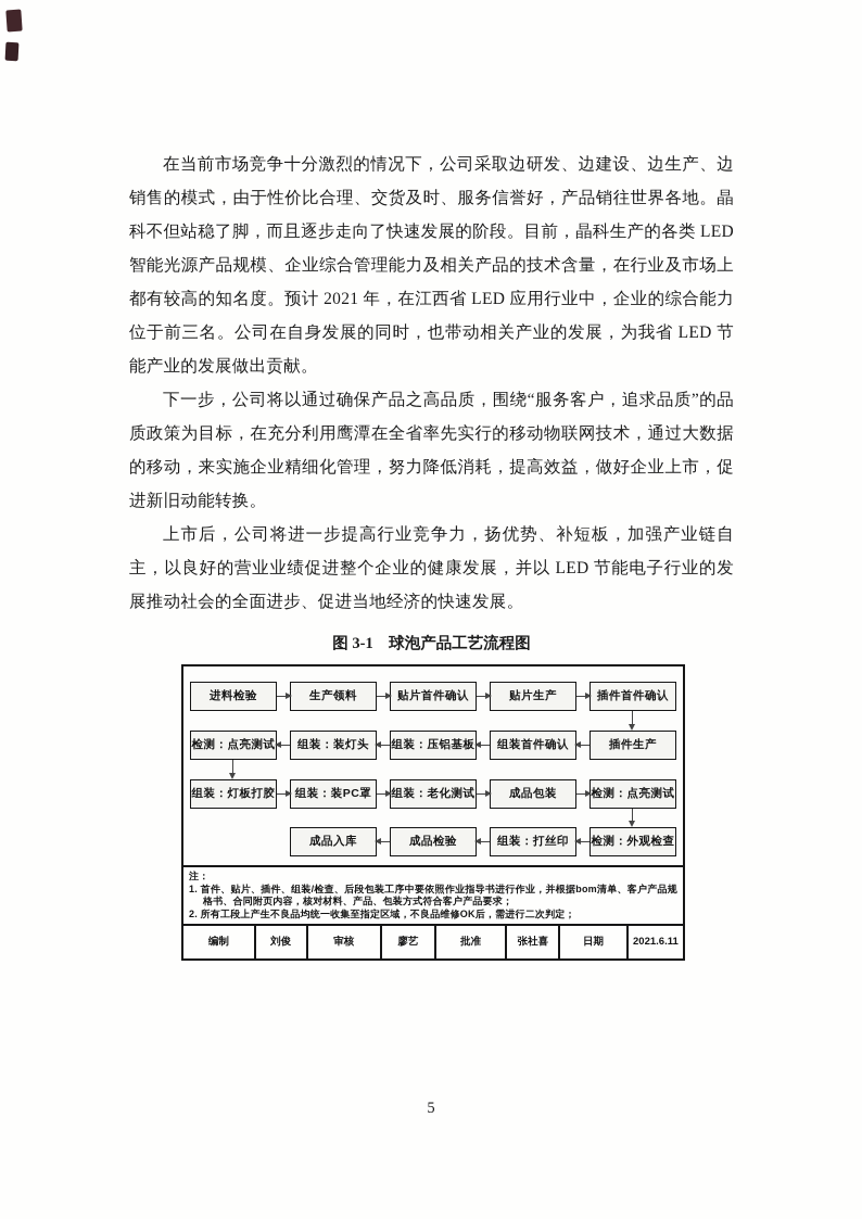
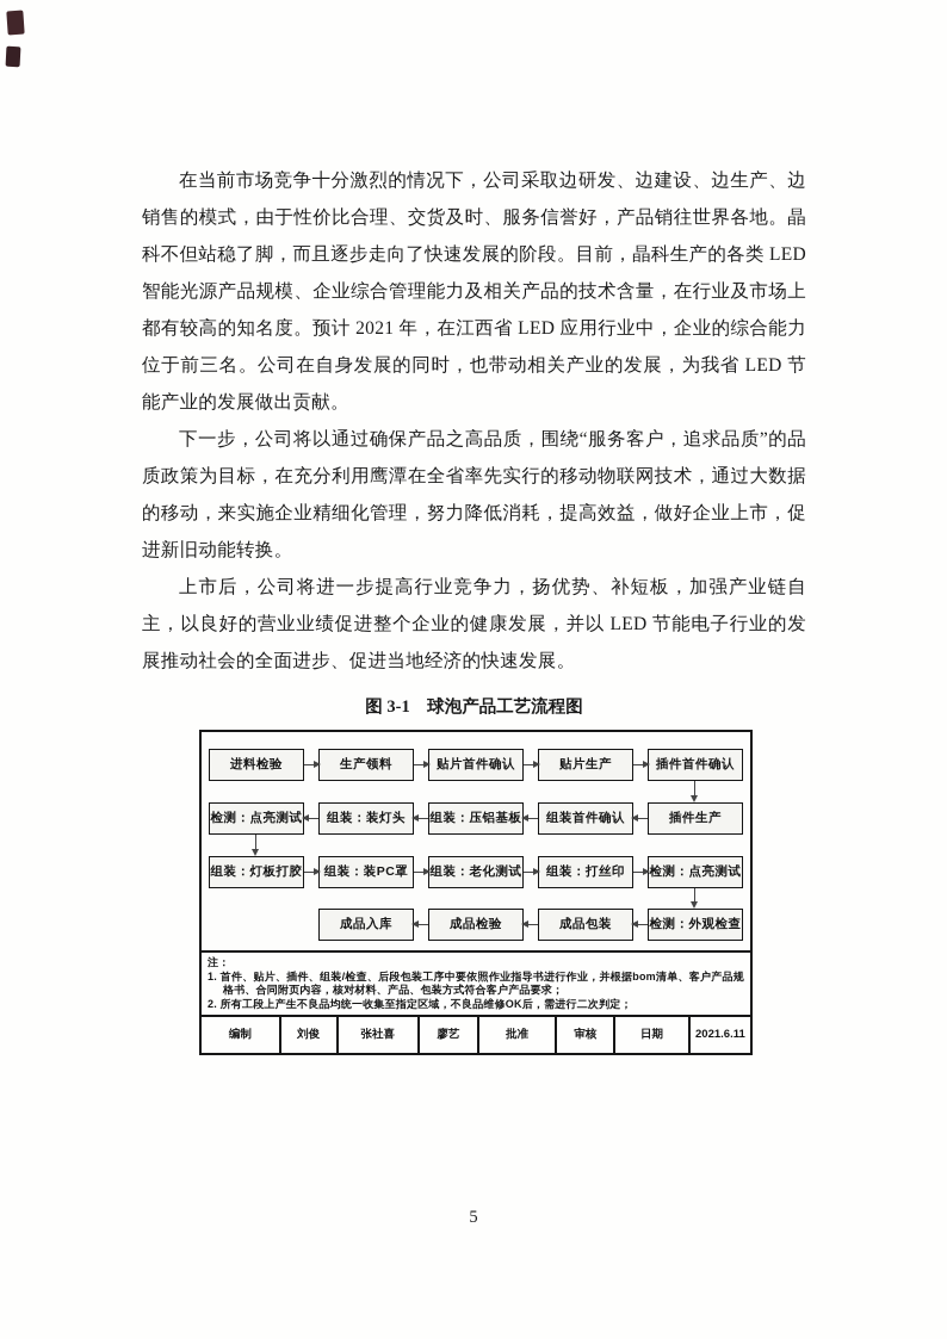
  在当前市场竞争十分激烈的情况下，公司采取边研发、边建设、边生产、边销售的模式，由于性价比合理、交货及时、服务信誉好，产品销往世界各地。晶科不但站稳了脚，而且逐步走向了快速发展的阶段。目前，晶科生产的各类 LED 智能光源产品规模、企业综合管理能力及相关产品的技术含量，在行业及市场上都有较高的知名度。预计 2021 年，在江西省 LED 应用行业中，企业的综合能力位于前三名。公司在自身发展的同时，也带动相关产业的发展，为我省 LED 节能产业的发展做出贡献。
  下一步，公司将以通过确保产品之高品质，围绕“服务客户，追求品质”的品质政策为目标，在充分利用鹰潭在全省率先实行的移动物联网技术，通过大数据的移动，来实施企业精细化管理，努力降低消耗，提高效益，做好企业上市，促进新旧动能转换。
  上市后，公司将进一步提高行业竞争力，扬优势、补短板，加强产业链自主，以良好的营业业绩促进整个企业的健康发展，并以 LED 节能电子行业的发展推动社会的全面进步、促进当地经济的快速发展。
  图 3-1 球泡产品工艺流程图
  进料检验
  生产领料
  贴片首件确认
  贴片生产
  插件首件确认
  检测：点亮测试
  组装：装灯头
  组装：压铝基板
  组装首件确认
  插件生产
  组装：灯板打胶
  组装：装PC罩
  组装：老化测试
- 成品包装
+ 组装：打丝印
  检测：点亮测试
  成品入库
  成品检验
- 组装：打丝印
+ 成品包装
  检测：外观检查
  注：
  1. 首件、贴片、插件、组装/检查、后段包装工序中要依照作业指导书进行作业，并根据bom清单、客户产品规格书、合同附页内容，核对材料、产品、包装方式符合客户产品要求；
  2. 所有工段上产生不良品均统一收集至指定区域，不良品维修OK后，需进行二次判定；
  编制
  刘俊
- 审核
+ 张社喜
  廖艺
  批准
- 张社喜
+ 审核
  日期
  2021.6.11
  5
